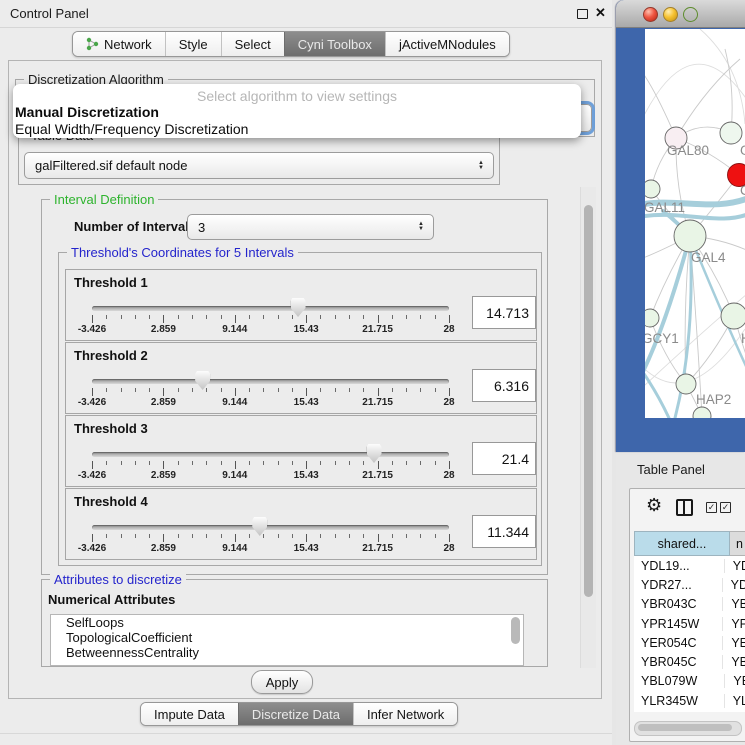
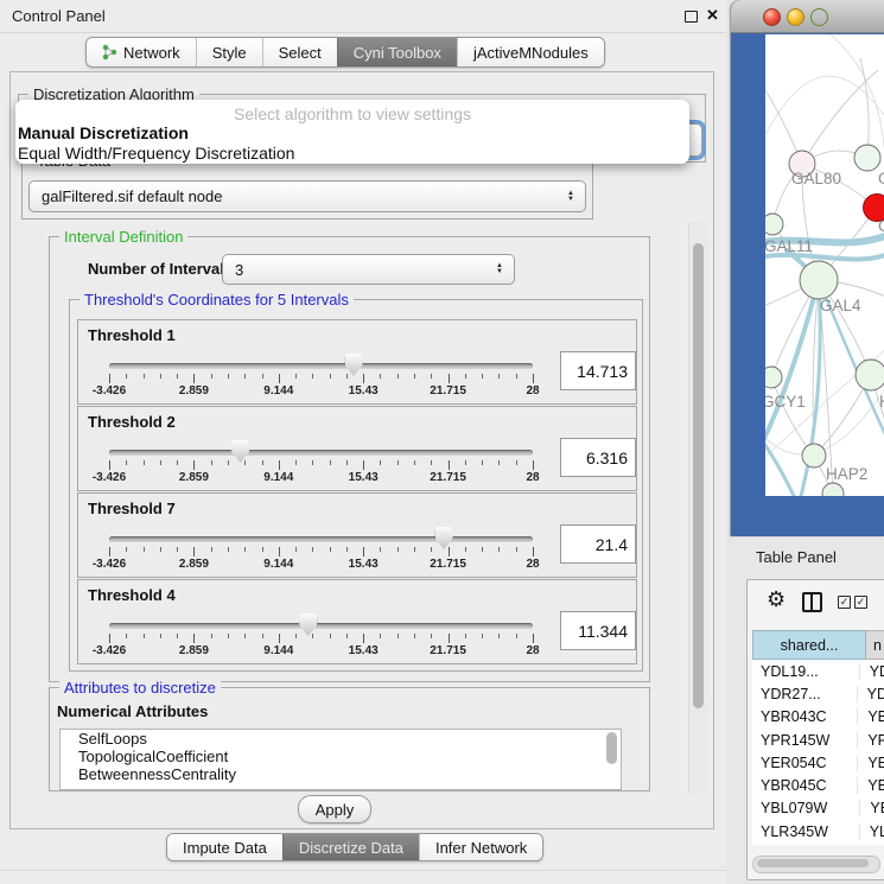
  Control Panel
  ✕
  Network
  Style
  Select
  Cyni Toolbox
  jActiveMNodules
  Discretization Algorithm
  Select algorithm to view settings
  Manual Discretization
  Equal Width/Frequency Discretization
  galFiltered.sif default node
  Interval Definition
  Number of Interva
  3
  Threshold's Coordinates for 5 Intervals
  Threshold 1
  -3.426
  2.859
  9.144
  15.43
  21.715
  28
  14.713
  Threshold 2
  -3.426
  2.859
  9.144
  15.43
  21.715
  28
  6.316
- Threshold 3
+ Threshold 7
  -3.426
  2.859
  9.144
  15.43
  21.715
  28
  21.4
  Threshold 4
  -3.426
  2.859
  9.144
  15.43
  21.715
  28
  11.344
  Attributes to discretize
  Numerical Attributes
  SelfLoops
  TopologicalCoefficient
  BetweennessCentrality
  Apply
  Impute Data
  Discretize Data
  Infer Network
  GAL80
  GAL11
  GAL4
  GCY1
  HAP2
  Table Panel
  ⚙
  ✓
  ✓
  shared...
  n
  YDL19...
  YDR27...
  YBR043C
  YPR145W
  YER054C
  YBR045C
  YBL079W
  YLR345W
